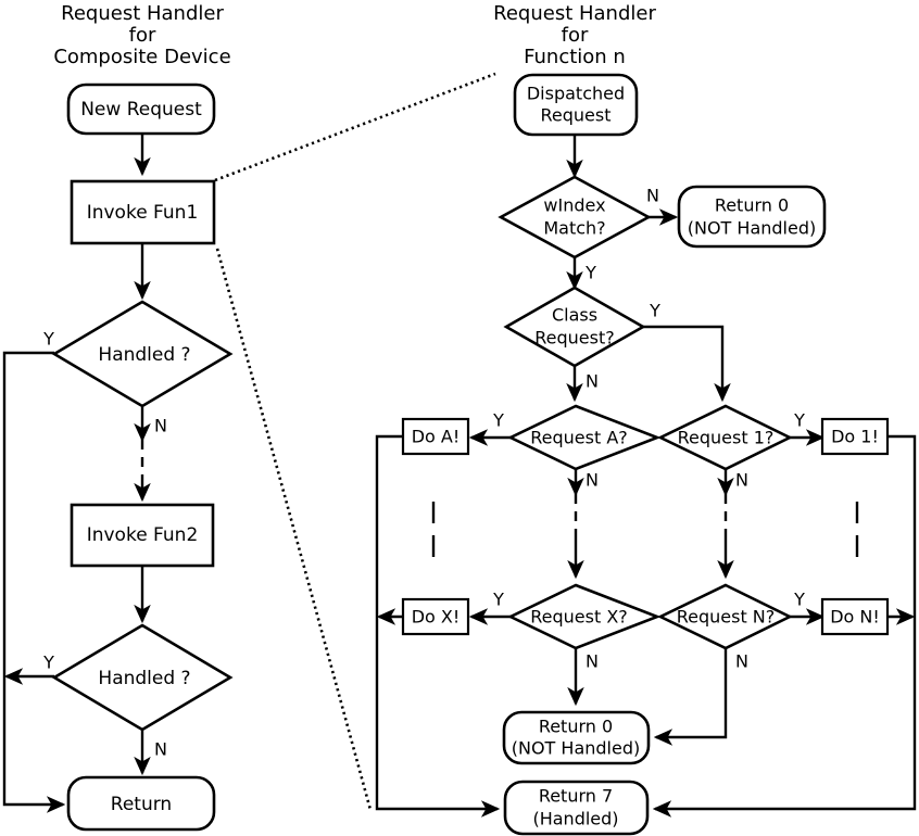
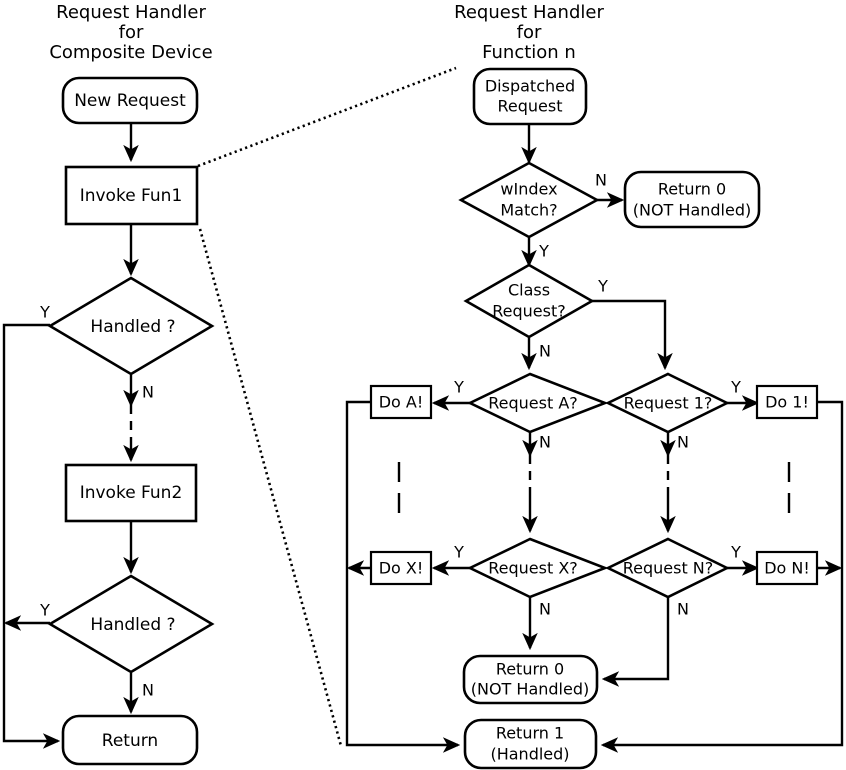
  Request Handler
  for
  Composite Device
  Request Handler
  for
  Function n
  New Request
  Invoke Fun1
  Handled ?
  Y
  N
  Invoke Fun2
  Handled ?
  Y
  N
  Return
  Dispatched
  Request
  wIndex
  Match?
  N
  Y
  Return 0
  (NOT Handled)
  Class
  Request?
  Y
  N
  Request A?
  Y
  N
  Request 1?
  Y
  N
  Do A!
  Do 1!
  Request X?
  Y
  N
  Request N?
  Y
  N
  Do X!
  Do N!
  Return 0
  (NOT Handled)
- Return 7
+ Return 1
  (Handled)
